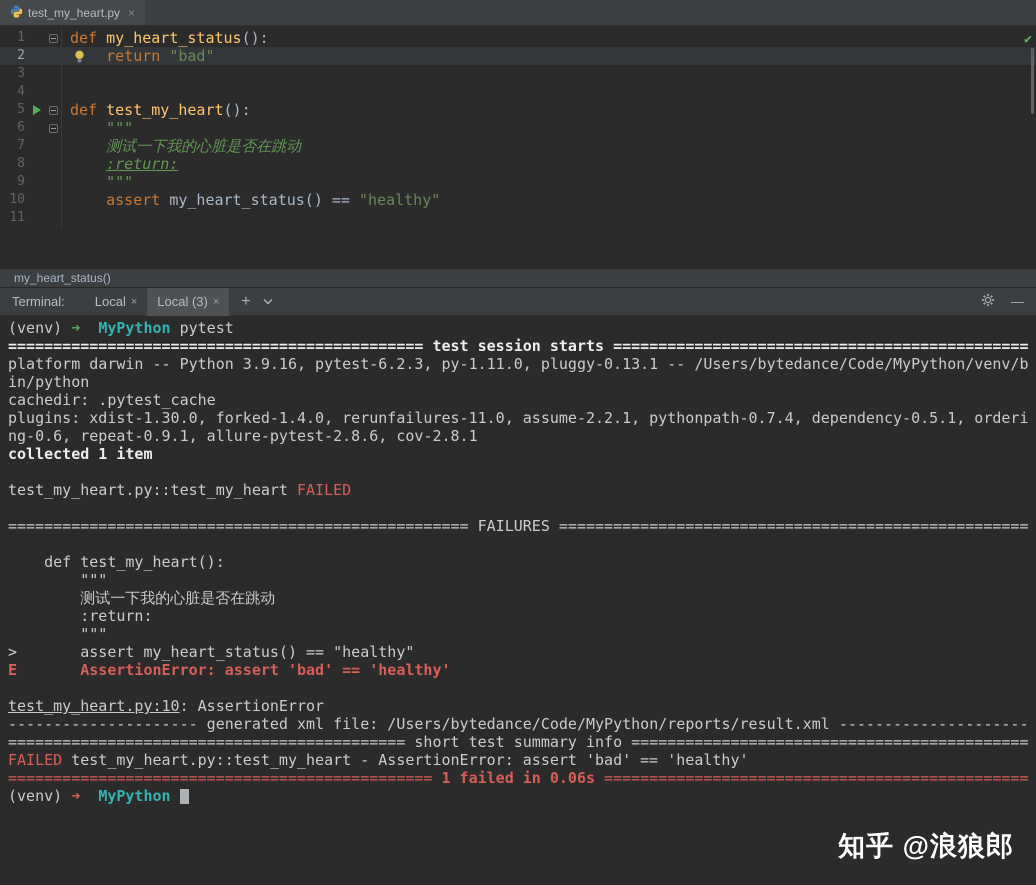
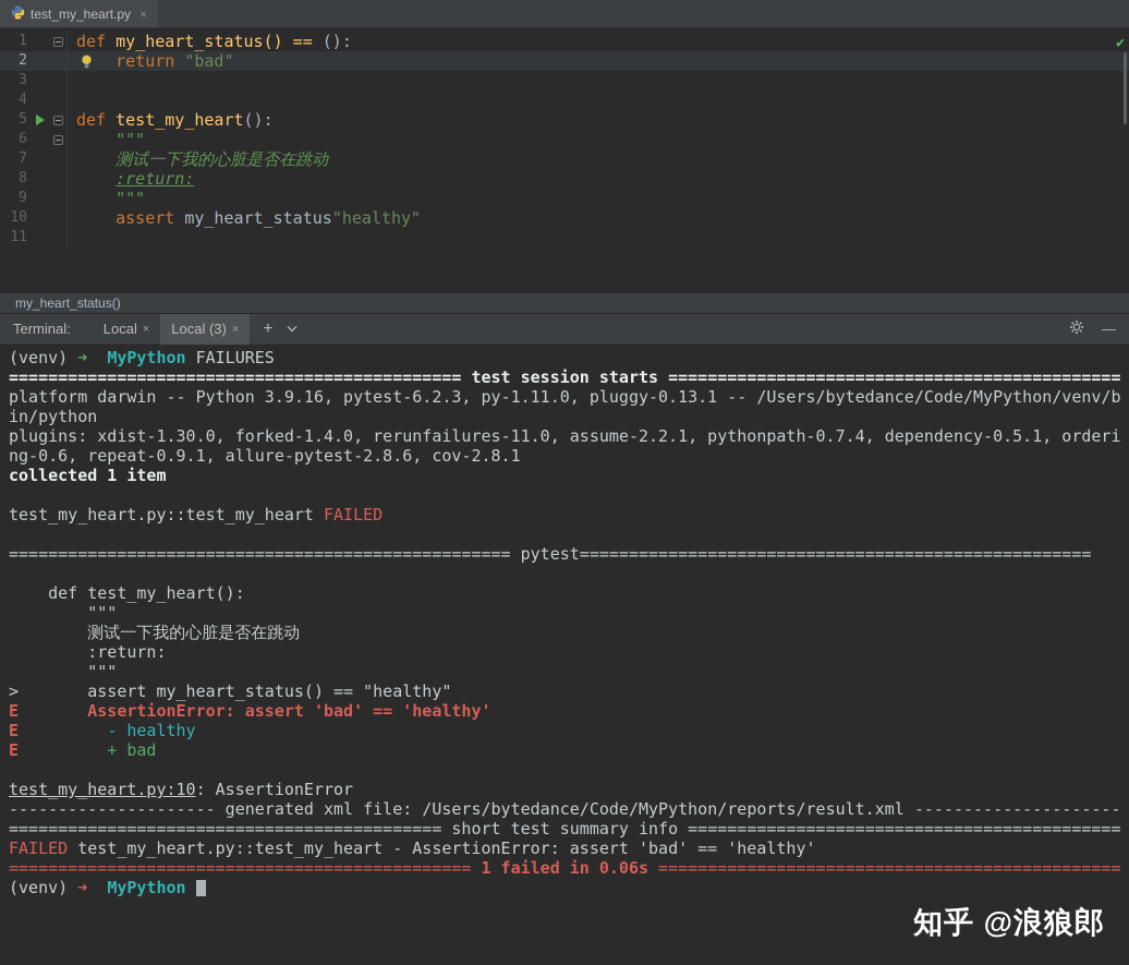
  test_my_heart.py
  ×
  1
- def my_heart_status():
+ def my_heart_status() == ():
  2
  return "bad"
  3
  4
  5
  def test_my_heart():
  6
  """
  7
  测试一下我的心脏是否在跳动
  8
  :return:
  9
  """
  10
- assert my_heart_status() == "healthy"
+ assert my_heart_status"healthy"
  11
  ✔
  my_heart_status()
  Terminal:
  Local
  ×
  Local (3)
  ×
  +
  —
- (venv) ➜ MyPython pytest
+ (venv) ➜ MyPython FAILURES
  ============================================== test session starts ==============================================
  platform darwin -- Python 3.9.16, pytest-6.2.3, py-1.11.0, pluggy-0.13.1 -- /Users/bytedance/Code/MyPython/venv/bin/python
- cachedir: .pytest_cache
  plugins: xdist-1.30.0, forked-1.4.0, rerunfailures-11.0, assume-2.2.1, pythonpath-0.7.4, dependency-0.5.1, ordering-0.6, repeat-0.9.1, allure-pytest-2.8.6, cov-2.8.1
  collected 1 item
  test_my_heart.py::test_my_heart FAILED
- =================================================== FAILURES ====================================================
+ =================================================== pytest====================================================
  def test_my_heart():
  """
  测试一下我的心脏是否在跳动
  :return:
  """
  > assert my_heart_status() == "healthy"
  E AssertionError: assert 'bad' == 'healthy'
+ E - healthy
+ E + bad
  test_my_heart.py:10: AssertionError
  --------------------- generated xml file: /Users/bytedance/Code/MyPython/reports/result.xml ---------------------
  ============================================ short test summary info ============================================
  FAILED test_my_heart.py::test_my_heart - AssertionError: assert 'bad' == 'healthy'
  =============================================== 1 failed in 0.06s ===============================================
  (venv) ➜ MyPython
  知乎 @浪狼郎
